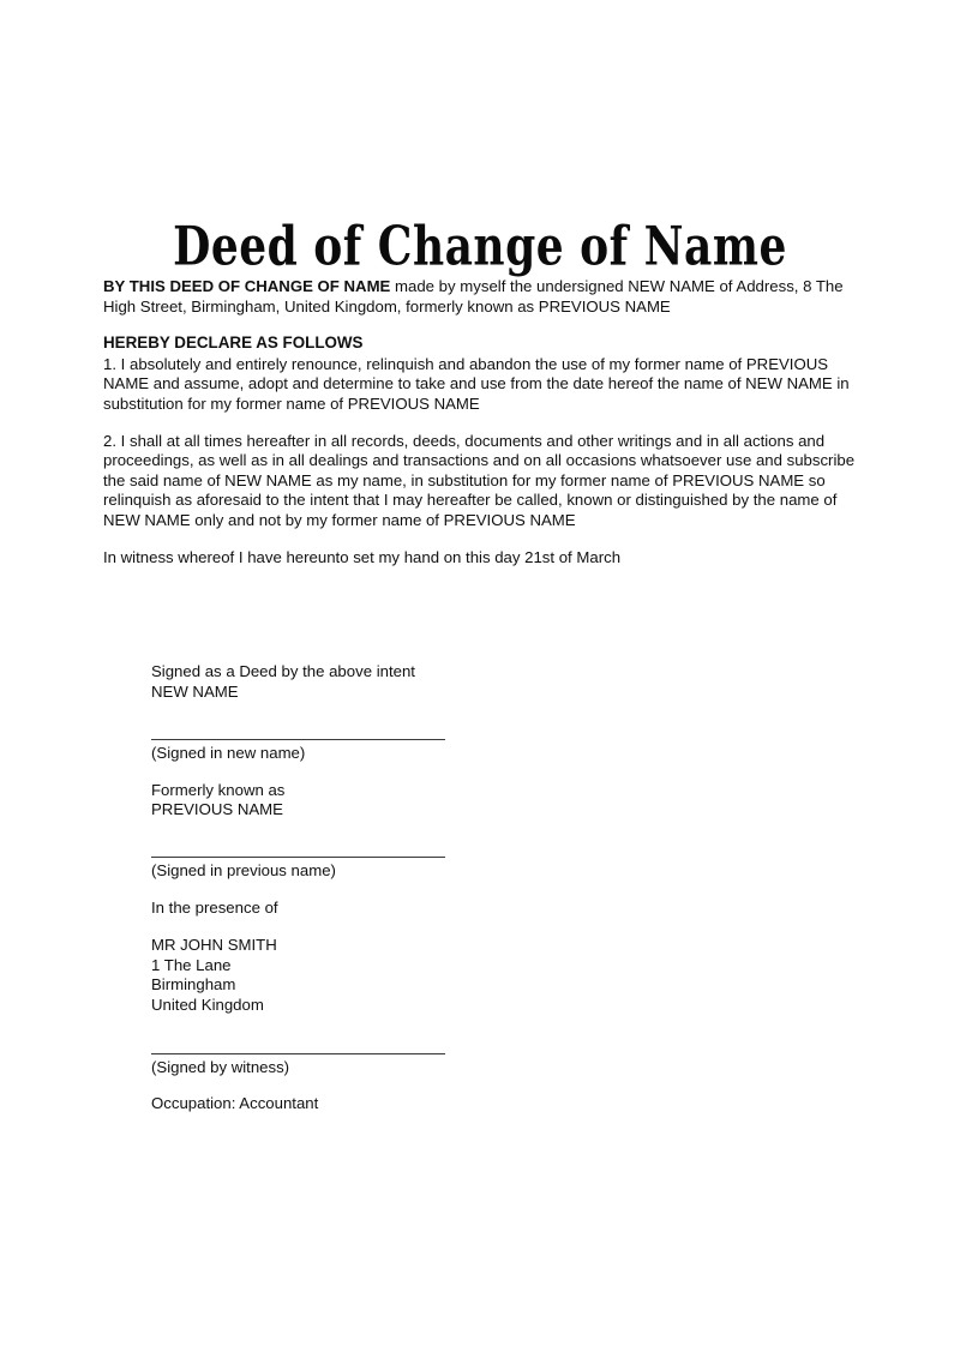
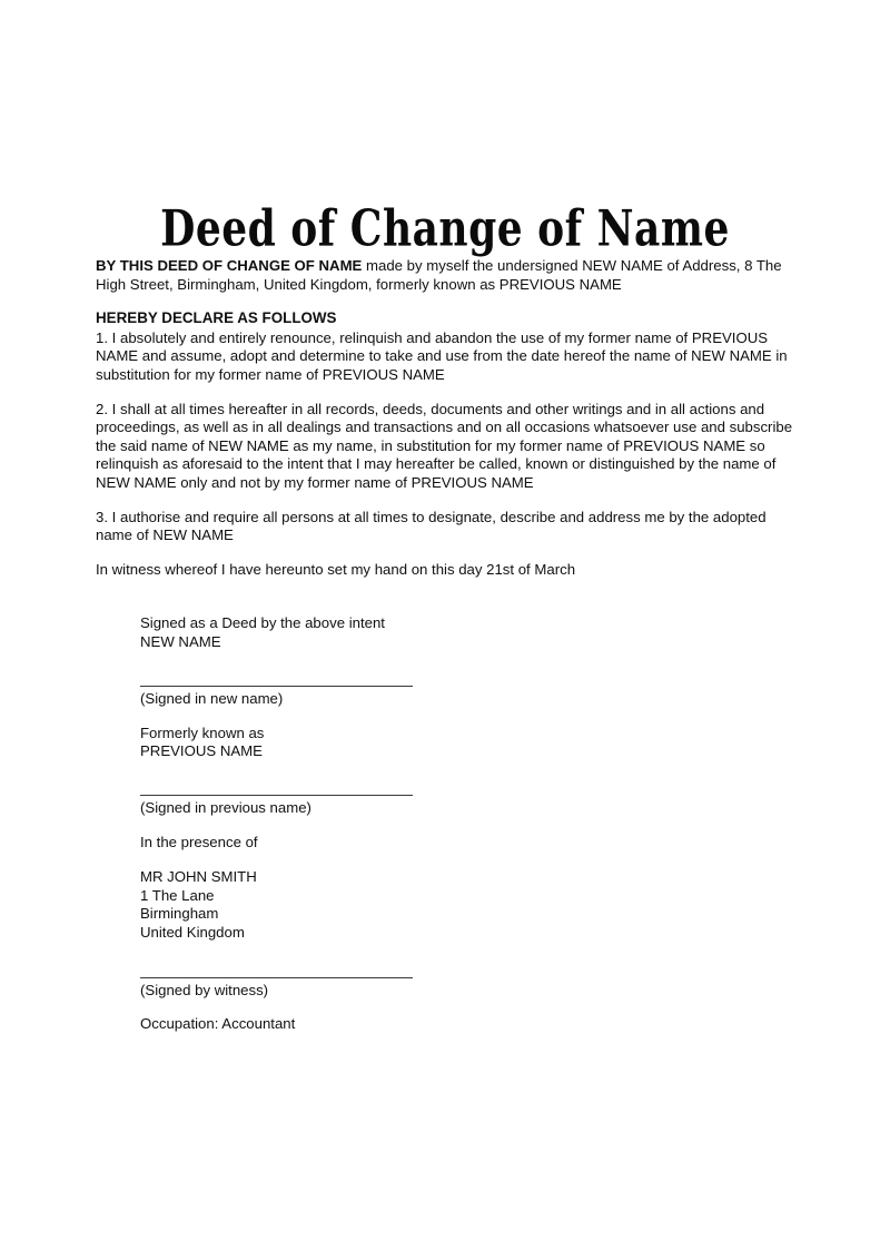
  Deed of Change of Name
  BY THIS DEED OF CHANGE OF NAME made by myself the undersigned NEW NAME of Address, 8 The High Street, Birmingham, United Kingdom, formerly known as PREVIOUS NAME
  HEREBY DECLARE AS FOLLOWS
  1. I absolutely and entirely renounce, relinquish and abandon the use of my former name of PREVIOUS NAME and assume, adopt and determine to take and use from the date hereof the name of NEW NAME in substitution for my former name of PREVIOUS NAME
  2. I shall at all times hereafter in all records, deeds, documents and other writings and in all actions and proceedings, as well as in all dealings and transactions and on all occasions whatsoever use and subscribe the said name of NEW NAME as my name, in substitution for my former name of PREVIOUS NAME so relinquish as aforesaid to the intent that I may hereafter be called, known or distinguished by the name of NEW NAME only and not by my former name of PREVIOUS NAME
+ 3. I authorise and require all persons at all times to designate, describe and address me by the adopted name of NEW NAME
  In witness whereof I have hereunto set my hand on this day 21st of March
  Signed as a Deed by the above intent
  NEW NAME
  (Signed in new name)
  Formerly known as
  PREVIOUS NAME
  (Signed in previous name)
  In the presence of
  MR JOHN SMITH
  1 The Lane
  Birmingham
  United Kingdom
  (Signed by witness)
  Occupation: Accountant
